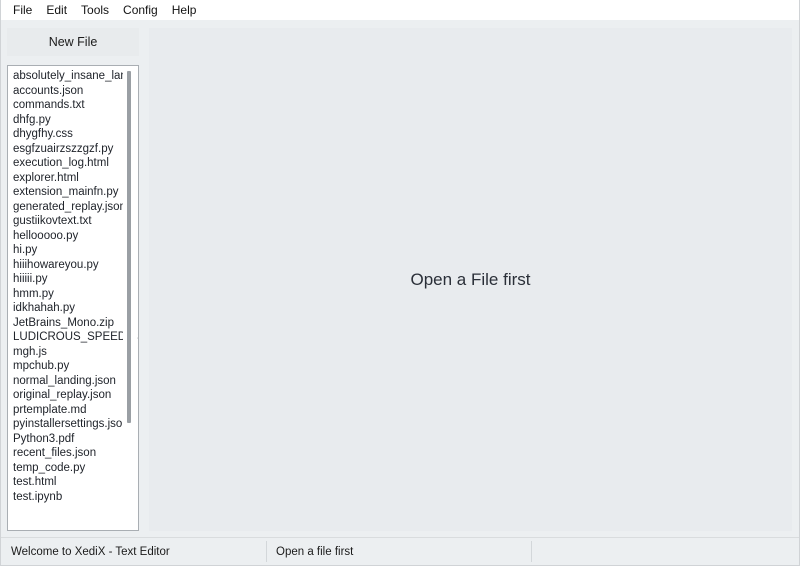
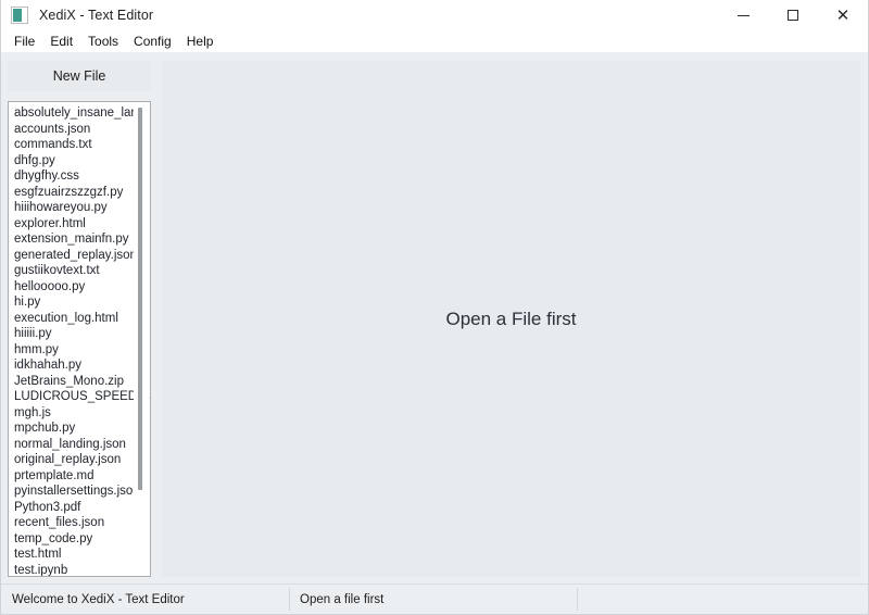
+ XediX - Text Editor
+ ✕
  File
  Edit
  Tools
  Config
  Help
  New File
  absolutely_insane_la
  accounts.json
  commands.txt
  dhfg.py
  dhygfhy.css
  esgfzuairzszzgzf.py
- execution_log.html
+ hiiihowareyou.py
  explorer.html
  extension_mainfn.py
  generated_replay.jso
  gustiikovtext.txt
  hellooooo.py
  hi.py
- hiiihowareyou.py
+ execution_log.html
  hiiiii.py
  hmm.py
  idkhahah.py
  JetBrains_Mono.zip
  LUDICROUS_SPEED
  mgh.js
  mpchub.py
  normal_landing.json
  original_replay.json
  prtemplate.md
  pyinstallersettings.jso
  Python3.pdf
  recent_files.json
  temp_code.py
  test.html
  test.ipynb
  Open a File first
  Welcome to XediX - Text Editor
  Open a file first
